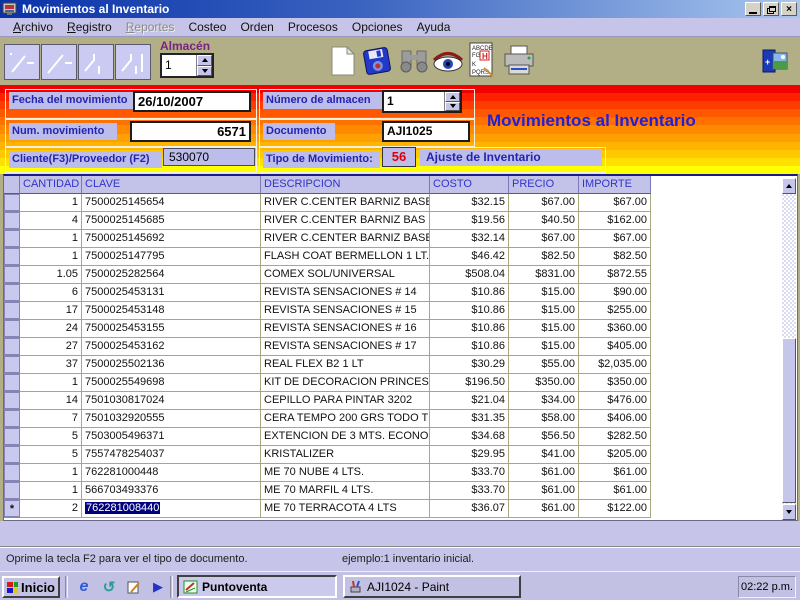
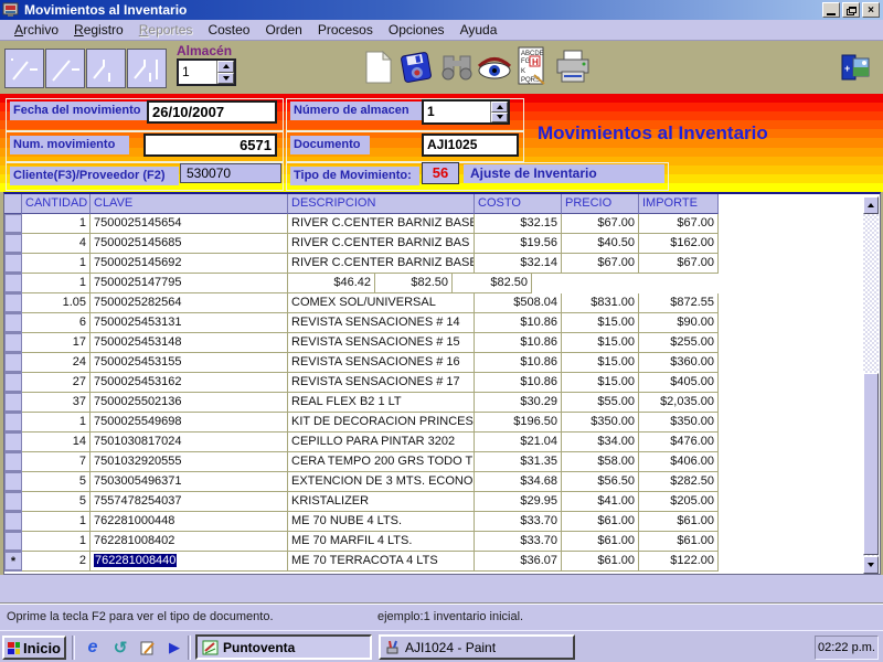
  Movimientos al Inventario
  ×
  Archivo
  Registro
  Reportes
  Costeo
  Orden
  Procesos
  Opciones
  Ayuda
  Almacén
  1
  H
  +
  Fecha del movimiento
  26/10/2007
  Número de almacen
  1
  Num. movimiento
  6571
  Documento
  AJI1025
  Movimientos al Inventario
  Cliente(F3)/Proveedor (F2)
  530070
  Tipo de Movimiento:
  56
  Ajuste de Inventario
  CANTIDAD
  CLAVE
  DESCRIPCION
  COSTO
  PRECIO
  IMPORTE
  1
  7500025145654
  RIVER C.CENTER BARNIZ BAS
  $32.15
  $67.00
  $67.00
  4
  7500025145685
  RIVER C.CENTER BARNIZ BAS
  $19.56
  $40.50
  $162.00
  1
  7500025145692
  RIVER C.CENTER BARNIZ BAS
  $32.14
  $67.00
  $67.00
  1
  7500025147795
- FLASH COAT BERMELLON 1 LT.
  $46.42
  $82.50
  $82.50
  1.05
  7500025282564
  COMEX SOL/UNIVERSAL
  $508.04
  $831.00
  $872.55
  6
  7500025453131
  REVISTA SENSACIONES # 14
  $10.86
  $15.00
  $90.00
  17
  7500025453148
  REVISTA SENSACIONES # 15
  $10.86
  $15.00
  $255.00
  24
  7500025453155
  REVISTA SENSACIONES # 16
  $10.86
  $15.00
  $360.00
  27
  7500025453162
  REVISTA SENSACIONES # 17
  $10.86
  $15.00
  $405.00
  37
  7500025502136
  REAL FLEX B2 1 LT
  $30.29
  $55.00
  $2,035.00
  1
  7500025549698
  KIT DE DECORACION PRINCES
  $196.50
  $350.00
  $350.00
  14
  7501030817024
  CEPILLO PARA PINTAR 3202
  $21.04
  $34.00
  $476.00
  7
  7501032920555
  CERA TEMPO 200 GRS TODO T
  $31.35
  $58.00
  $406.00
  5
  7503005496371
  EXTENCION DE 3 MTS. ECONO
  $34.68
  $56.50
  $282.50
  5
  7557478254037
  KRISTALIZER
  $29.95
  $41.00
  $205.00
  1
  762281000448
  ME 70 NUBE 4 LTS.
  $33.70
  $61.00
  $61.00
  1
- 566703493376
+ 762281008402
  ME 70 MARFIL 4 LTS.
  $33.70
  $61.00
  $61.00
  *
  2
  762281008440
  ME 70 TERRACOTA 4 LTS
  $36.07
  $61.00
  $122.00
  Oprime la tecla F2 para ver el tipo de documento.
  ejemplo:1 inventario inicial.
  Inicio
  e
  ↺
  ▶
  Puntoventa
  AJI1024 - Paint
  02:22 p.m.
